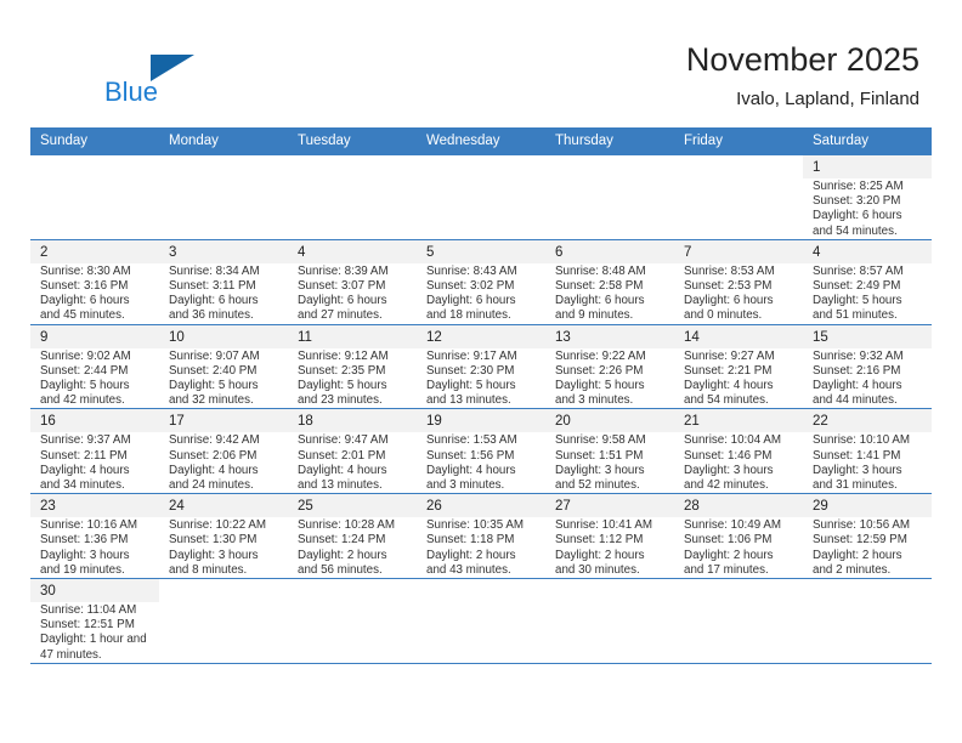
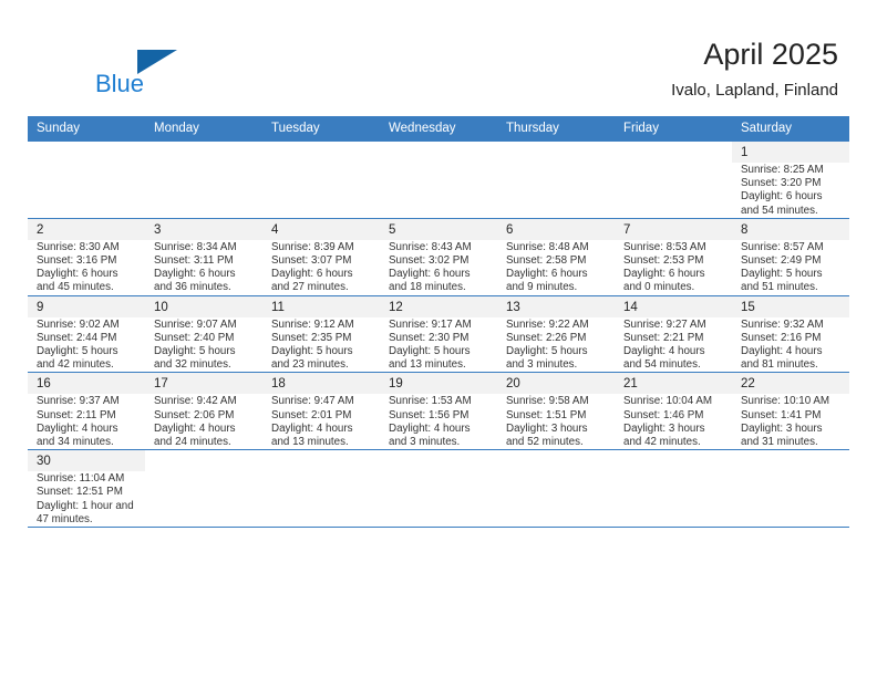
  Blue
- November 2025
+ April 2025
  Ivalo, Lapland, Finland
  Sunday	Monday	Tuesday	Wednesday	Thursday	Friday	Saturday
  						1Sunrise: 8:25 AMSunset: 3:20 PMDaylight: 6 hours and 54 minutes.
- 2Sunrise: 8:30 AMSunset: 3:16 PMDaylight: 6 hours and 45 minutes.	3Sunrise: 8:34 AMSunset: 3:11 PMDaylight: 6 hours and 36 minutes.	4Sunrise: 8:39 AMSunset: 3:07 PMDaylight: 6 hours and 27 minutes.	5Sunrise: 8:43 AMSunset: 3:02 PMDaylight: 6 hours and 18 minutes.	6Sunrise: 8:48 AMSunset: 2:58 PMDaylight: 6 hours and 9 minutes.	7Sunrise: 8:53 AMSunset: 2:53 PMDaylight: 6 hours and 0 minutes.	4Sunrise: 8:57 AMSunset: 2:49 PMDaylight: 5 hours and 51 minutes.
+ 2Sunrise: 8:30 AMSunset: 3:16 PMDaylight: 6 hours and 45 minutes.	3Sunrise: 8:34 AMSunset: 3:11 PMDaylight: 6 hours and 36 minutes.	4Sunrise: 8:39 AMSunset: 3:07 PMDaylight: 6 hours and 27 minutes.	5Sunrise: 8:43 AMSunset: 3:02 PMDaylight: 6 hours and 18 minutes.	6Sunrise: 8:48 AMSunset: 2:58 PMDaylight: 6 hours and 9 minutes.	7Sunrise: 8:53 AMSunset: 2:53 PMDaylight: 6 hours and 0 minutes.	8Sunrise: 8:57 AMSunset: 2:49 PMDaylight: 5 hours and 51 minutes.
- 9Sunrise: 9:02 AMSunset: 2:44 PMDaylight: 5 hours and 42 minutes.	10Sunrise: 9:07 AMSunset: 2:40 PMDaylight: 5 hours and 32 minutes.	11Sunrise: 9:12 AMSunset: 2:35 PMDaylight: 5 hours and 23 minutes.	12Sunrise: 9:17 AMSunset: 2:30 PMDaylight: 5 hours and 13 minutes.	13Sunrise: 9:22 AMSunset: 2:26 PMDaylight: 5 hours and 3 minutes.	14Sunrise: 9:27 AMSunset: 2:21 PMDaylight: 4 hours and 54 minutes.	15Sunrise: 9:32 AMSunset: 2:16 PMDaylight: 4 hours and 44 minutes.
+ 9Sunrise: 9:02 AMSunset: 2:44 PMDaylight: 5 hours and 42 minutes.	10Sunrise: 9:07 AMSunset: 2:40 PMDaylight: 5 hours and 32 minutes.	11Sunrise: 9:12 AMSunset: 2:35 PMDaylight: 5 hours and 23 minutes.	12Sunrise: 9:17 AMSunset: 2:30 PMDaylight: 5 hours and 13 minutes.	13Sunrise: 9:22 AMSunset: 2:26 PMDaylight: 5 hours and 3 minutes.	14Sunrise: 9:27 AMSunset: 2:21 PMDaylight: 4 hours and 54 minutes.	15Sunrise: 9:32 AMSunset: 2:16 PMDaylight: 4 hours and 81 minutes.
  16Sunrise: 9:37 AMSunset: 2:11 PMDaylight: 4 hours and 34 minutes.	17Sunrise: 9:42 AMSunset: 2:06 PMDaylight: 4 hours and 24 minutes.	18Sunrise: 9:47 AMSunset: 2:01 PMDaylight: 4 hours and 13 minutes.	19Sunrise: 1:53 AMSunset: 1:56 PMDaylight: 4 hours and 3 minutes.	20Sunrise: 9:58 AMSunset: 1:51 PMDaylight: 3 hours and 52 minutes.	21Sunrise: 10:04 AMSunset: 1:46 PMDaylight: 3 hours and 42 minutes.	22Sunrise: 10:10 AMSunset: 1:41 PMDaylight: 3 hours and 31 minutes.
- 23Sunrise: 10:16 AMSunset: 1:36 PMDaylight: 3 hours and 19 minutes.	24Sunrise: 10:22 AMSunset: 1:30 PMDaylight: 3 hours and 8 minutes.	25Sunrise: 10:28 AMSunset: 1:24 PMDaylight: 2 hours and 56 minutes.	26Sunrise: 10:35 AMSunset: 1:18 PMDaylight: 2 hours and 43 minutes.	27Sunrise: 10:41 AMSunset: 1:12 PMDaylight: 2 hours and 30 minutes.	28Sunrise: 10:49 AMSunset: 1:06 PMDaylight: 2 hours and 17 minutes.	29Sunrise: 10:56 AMSunset: 12:59 PMDaylight: 2 hours and 2 minutes.
  30Sunrise: 11:04 AMSunset: 12:51 PMDaylight: 1 hour and 47 minutes.
